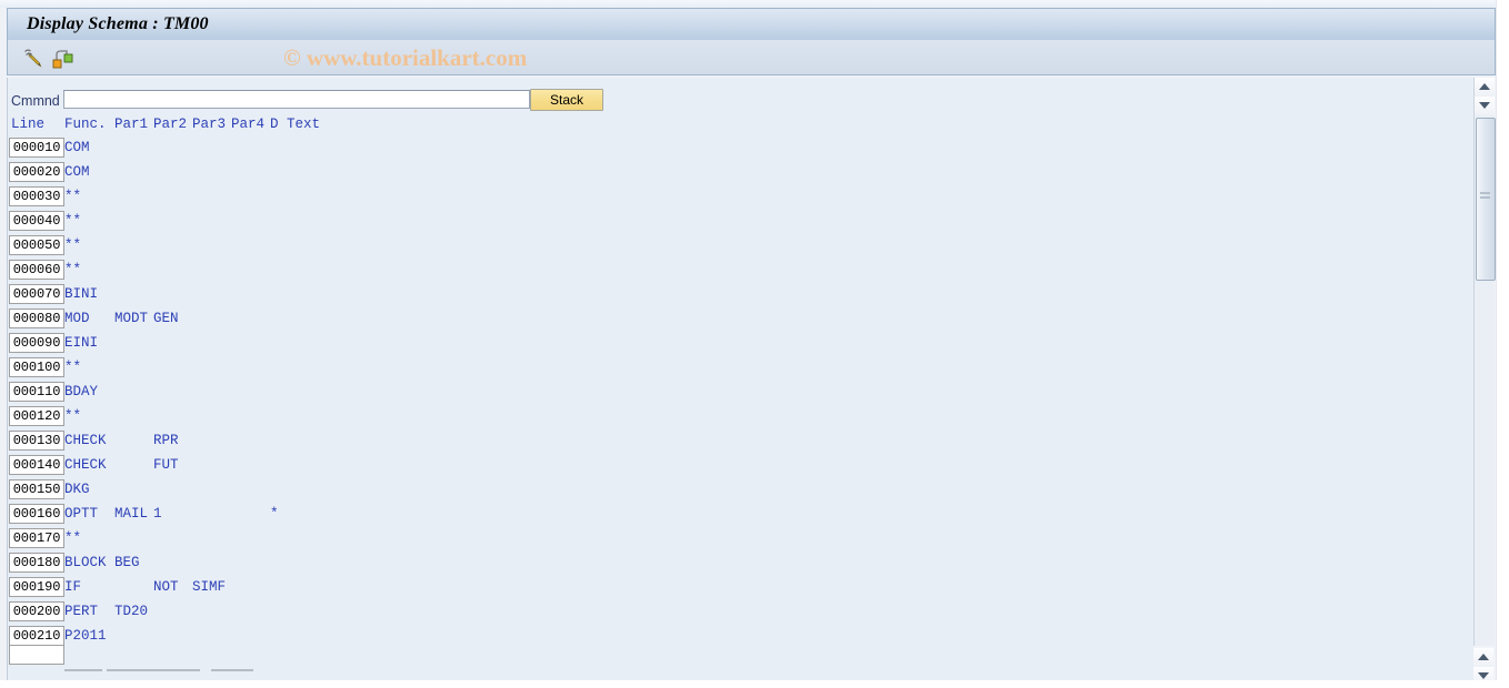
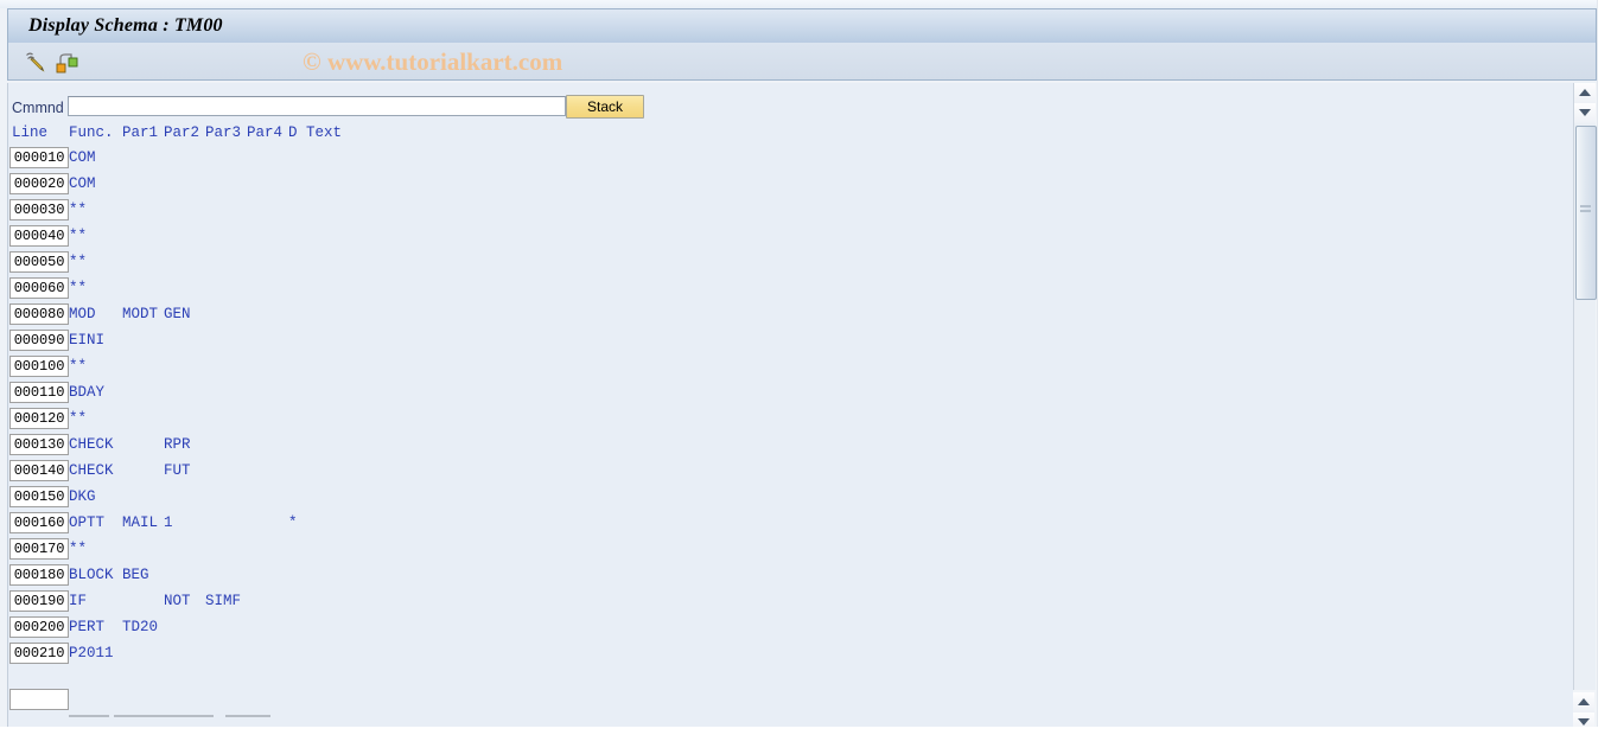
  Display Schema : TM00
  © www.tutorialkart.com
  Cmmnd
  Stack
  Line
  Func.
  Par1
  Par2
  Par3
  Par4
  D
  Text
  000010
  COM
  000020
  COM
  000030
  **
  000040
  **
  000050
  **
  000060
  **
- 000070
- BINI
  000080
  MOD
  MODT
  GEN
  000090
  EINI
  000100
  **
  000110
  BDAY
  000120
  **
  000130
  CHECK
  RPR
  000140
  CHECK
  FUT
  000150
  DKG
  000160
  OPTT
  MAIL
  1
  *
  000170
  **
  000180
  BLOCK
  BEG
  000190
  IF
  NOT
  SIMF
  000200
  PERT
  TD20
  000210
  P2011
